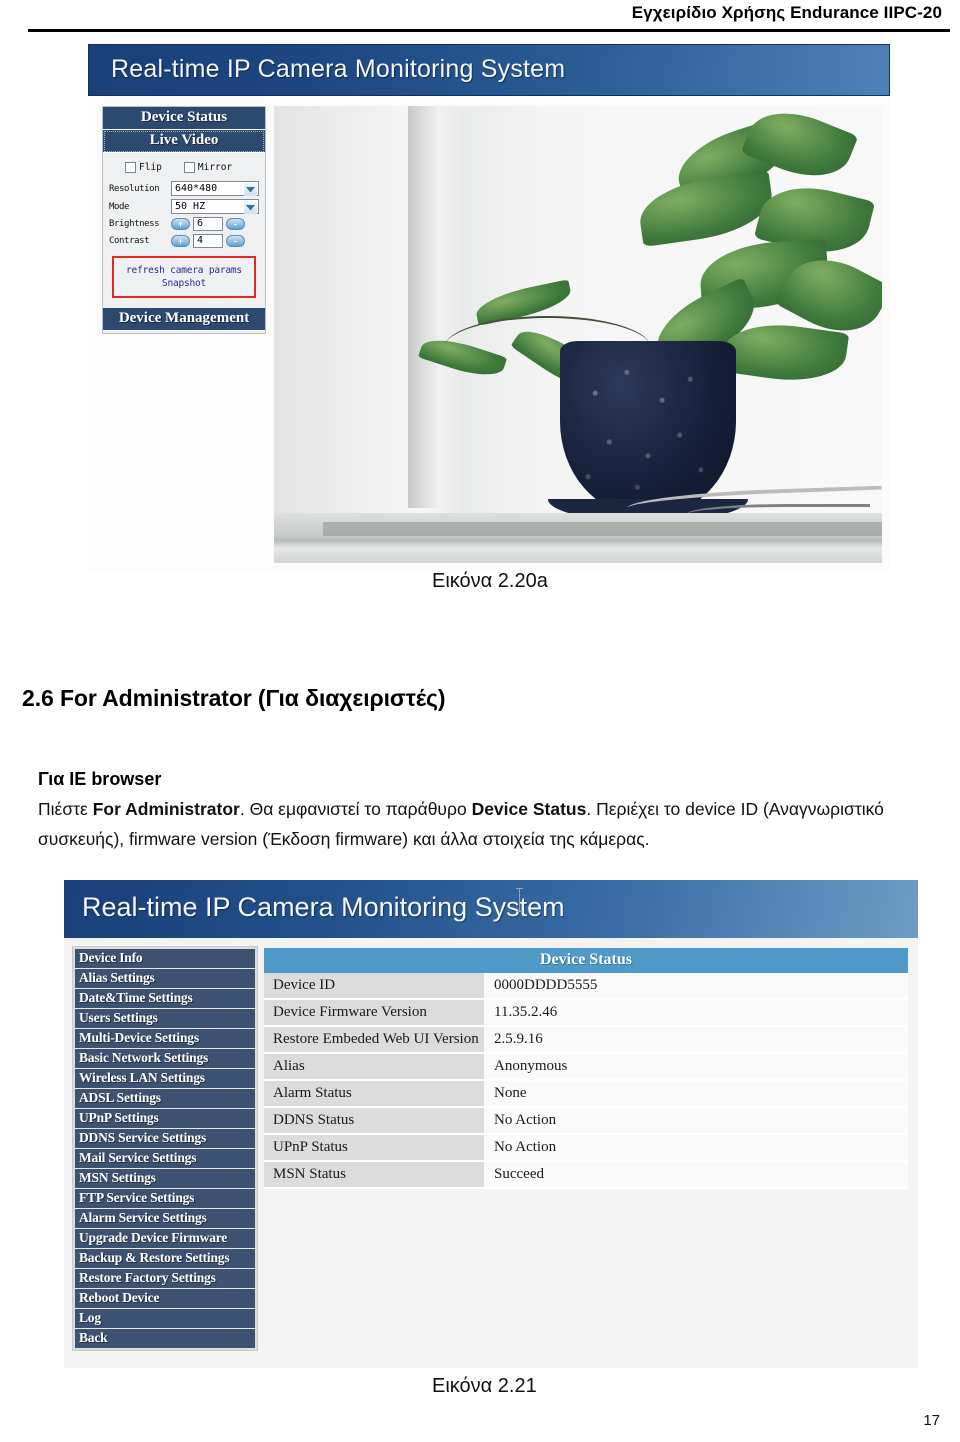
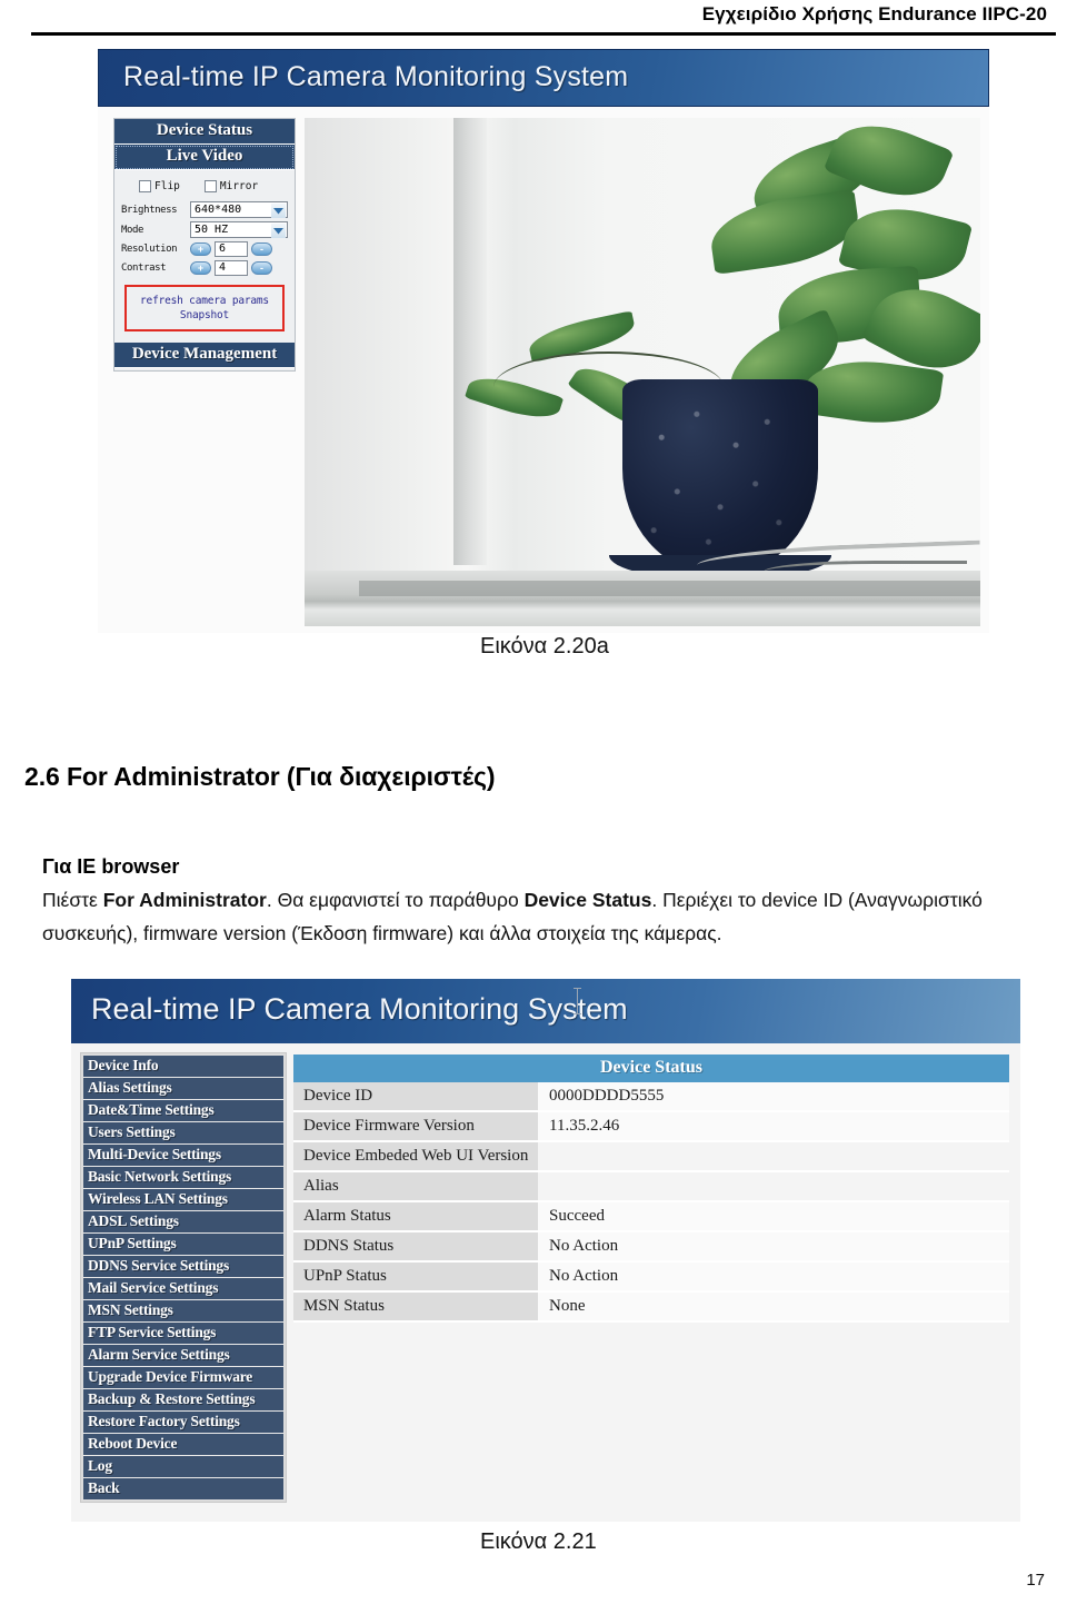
  Εγχειρίδιο Χρήσης Endurance IIPC-20
  Real-time IP Camera Monitoring System
  Device Status
  Live Video
  Flip
  Mirror
- Resolution
+ Brightness
  640*480
  Mode
  50 HZ
- Brightness
+ Resolution
  +
  6
  -
  Contrast
  +
  4
  -
  refresh camera params
  Snapshot
  Device Management
  Εικόνα 2.20a
  2.6 For Administrator (Για διαχειριστές)
  Για IE browser
  Πιέστε For Administrator. Θα εμφανιστεί το παράθυρο Device Status. Περιέχει το device ID (Αναγνωριστικό συσκευής), firmware version (Έκδοση firmware) και άλλα στοιχεία της κάμερας.
  Real-time IP Camera Monitoring System
  Device Info
  Alias Settings
  Date&Time Settings
  Users Settings
  Multi-Device Settings
  Basic Network Settings
  Wireless LAN Settings
  ADSL Settings
  UPnP Settings
  DDNS Service Settings
  Mail Service Settings
  MSN Settings
  FTP Service Settings
  Alarm Service Settings
  Upgrade Device Firmware
  Backup & Restore Settings
  Restore Factory Settings
  Reboot Device
  Log
  Back
  Device Status
  Device ID
  0000DDDD5555
  Device Firmware Version
  11.35.2.46
- Restore Embeded Web UI Version
+ Device Embeded Web UI Version
- 2.5.9.16
  Alias
- Anonymous
  Alarm Status
- None
+ Succeed
  DDNS Status
  No Action
  UPnP Status
  No Action
  MSN Status
- Succeed
+ None
  Εικόνα 2.21
  17
